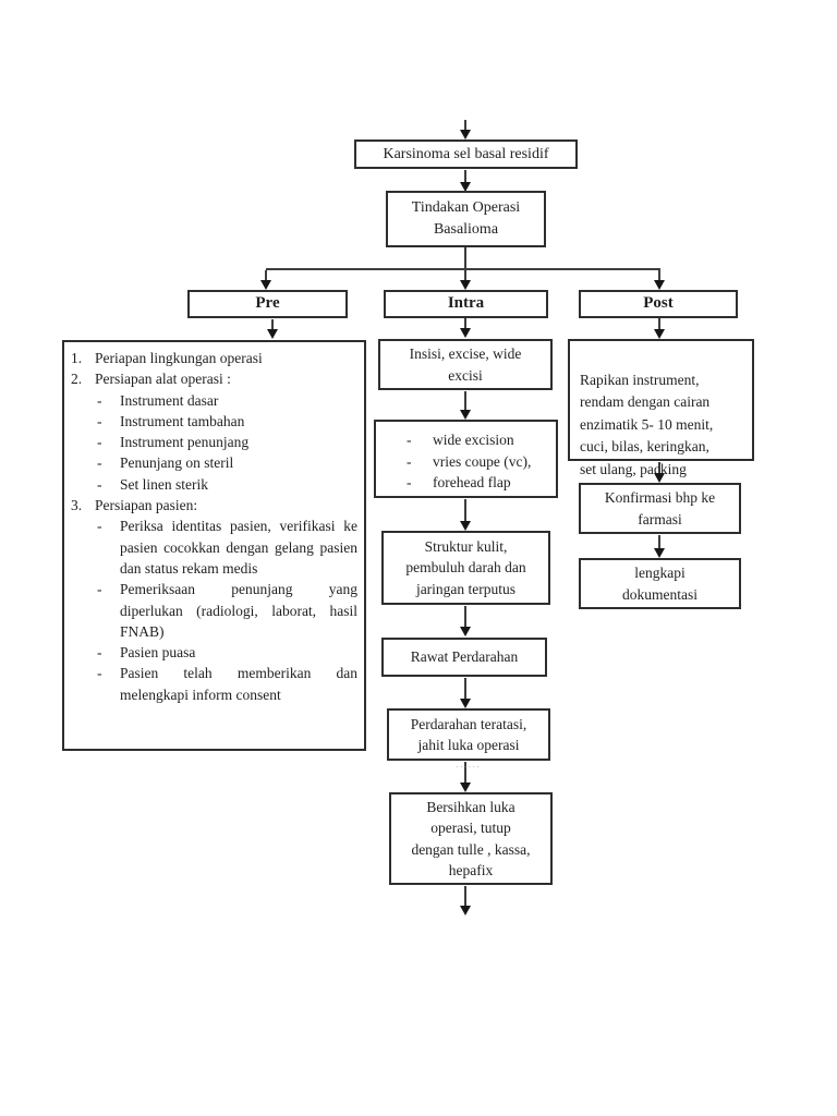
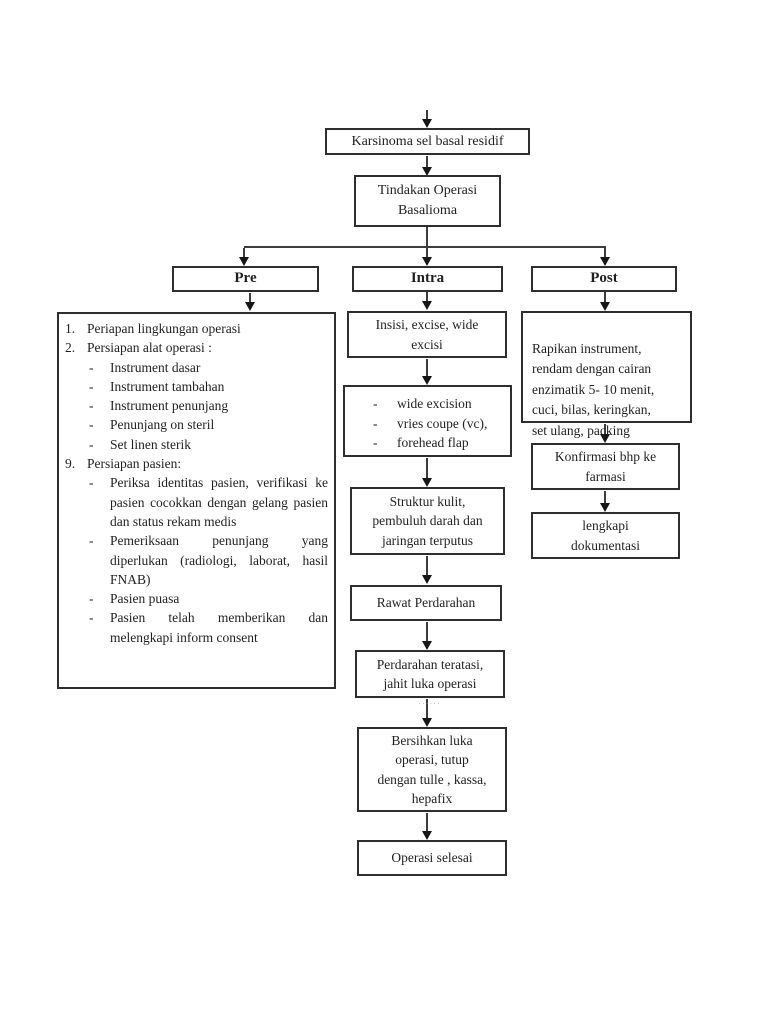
  Karsinoma sel basal residif
  Tindakan Operasi
  Basalioma
  Pre
  Intra
  Post
  1.
  Periapan lingkungan operasi
  2.
  Persiapan alat operasi :
  -
  Instrument dasar
  -
  Instrument tambahan
  -
  Instrument penunjang
  -
  Penunjang on steril
  -
  Set linen sterik
- 3.
+ 9.
  Persiapan pasien:
  -
  Periksa identitas pasien, verifikasi ke pasien cocokkan dengan gelang pasien dan status rekam medis
  -
  Pemeriksaan penunjang yang diperlukan (radiologi, laborat, hasil FNAB)
  -
  Pasien puasa
  -
  Pasien telah memberikan dan melengkapi inform consent
  Insisi, excise, wide
  excisi
  -
  wide excision
  -
  vries coupe (vc),
  -
  forehead flap
  Struktur kulit,
  pembuluh darah dan
  jaringan terputus
  Rawat Perdarahan
  Perdarahan teratasi,
  jahit luka operasi
  ......
  Bersihkan luka
  operasi, tutup
  dengan tulle , kassa,
  hepafix
+ Operasi selesai
  Rapikan instrument,
  rendam dengan cairan
  enzimatik 5- 10 menit,
  cuci, bilas, keringkan,
  set ulang, packing
  Konfirmasi bhp ke
  farmasi
  lengkapi
  dokumentasi
